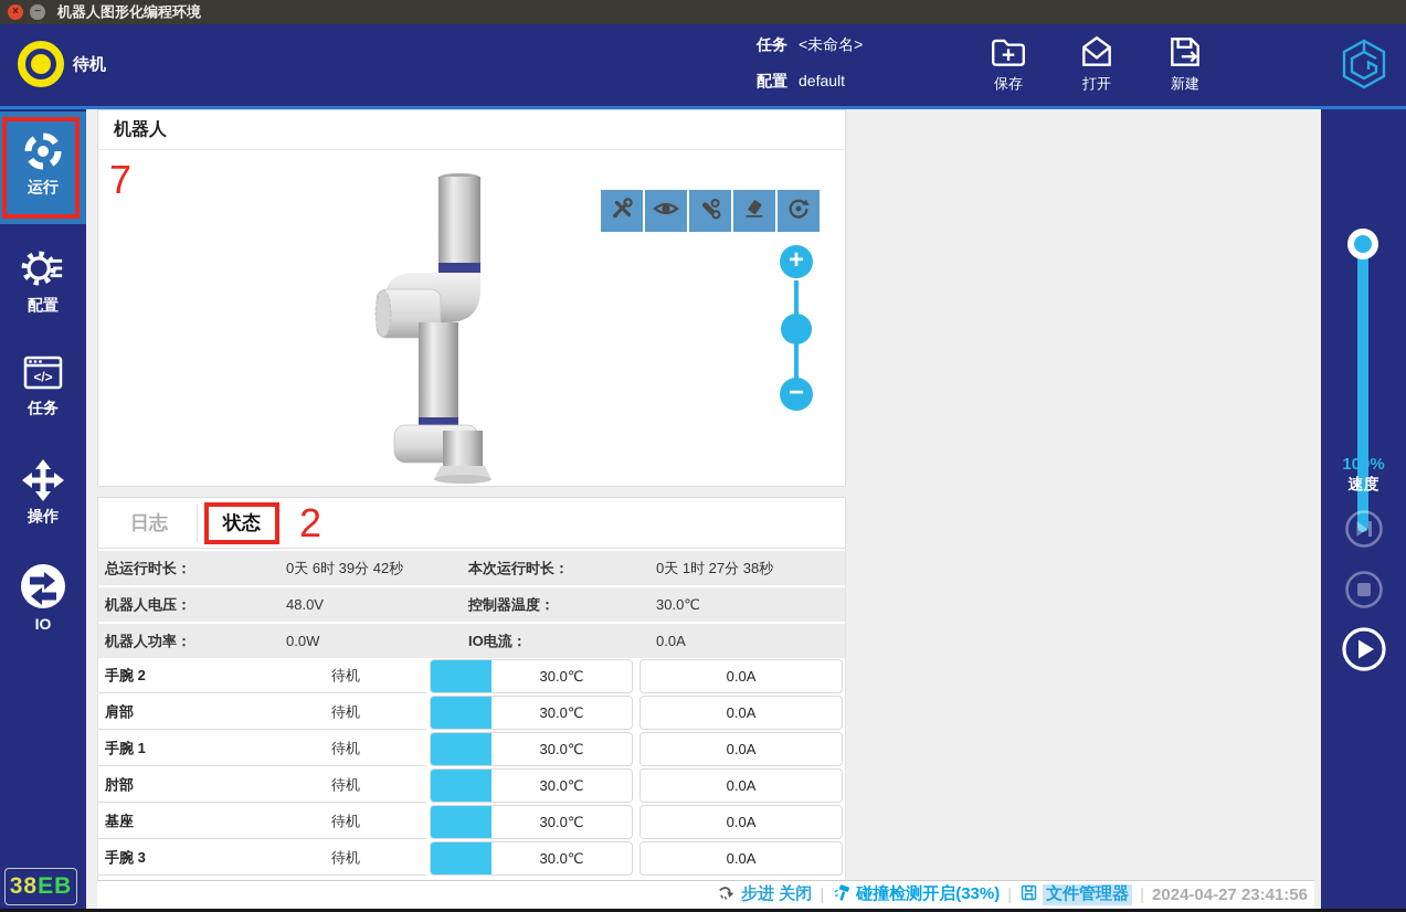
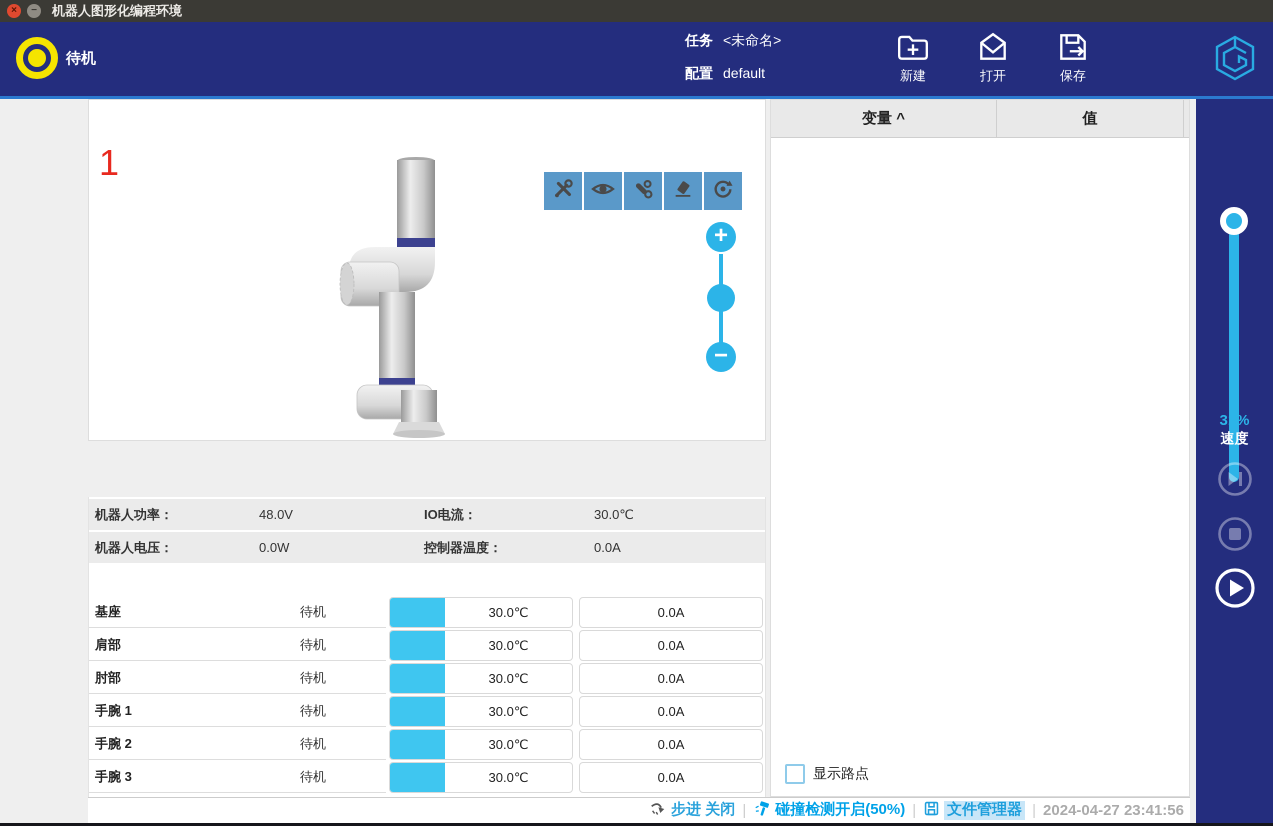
  ×
  −
  机器人图形化编程环境
  待机
  任务 <未命名>
  配置 default
- 保存
+ 新建
  打开
- 新建
+ 保存
- 运行
- 配置
- </>
- 任务
- 操作
- IO
- 38EB
- 机器人
- 7
+ 1
  +
  −
- 日志
- 状态
- 2
- 总运行时长：
- 0天 6时 39分 42秒
- 本次运行时长：
- 0天 1时 27分 38秒
- 机器人电压：
+ 机器人功率：
  48.0V
- 控制器温度：
+ IO电流：
  30.0℃
- 机器人功率：
+ 机器人电压：
  0.0W
- IO电流：
+ 控制器温度：
  0.0A
- 手腕 2
+ 基座
  待机
  30.0℃
  0.0A
  肩部
  待机
  30.0℃
  0.0A
- 手腕 1
+ 肘部
  待机
  30.0℃
  0.0A
- 肘部
+ 手腕 1
  待机
  30.0℃
  0.0A
- 基座
+ 手腕 2
  待机
  30.0℃
  0.0A
  手腕 3
  待机
  30.0℃
  0.0A
+ 变量 ^
+ 值
+ 显示路点
- 100%
+ 31%
  速度
  步进 关闭
  |
- 碰撞检测开启(33%)
+ 碰撞检测开启(50%)
  |
  文件管理器
  |
  2024-04-27 23:41:56
